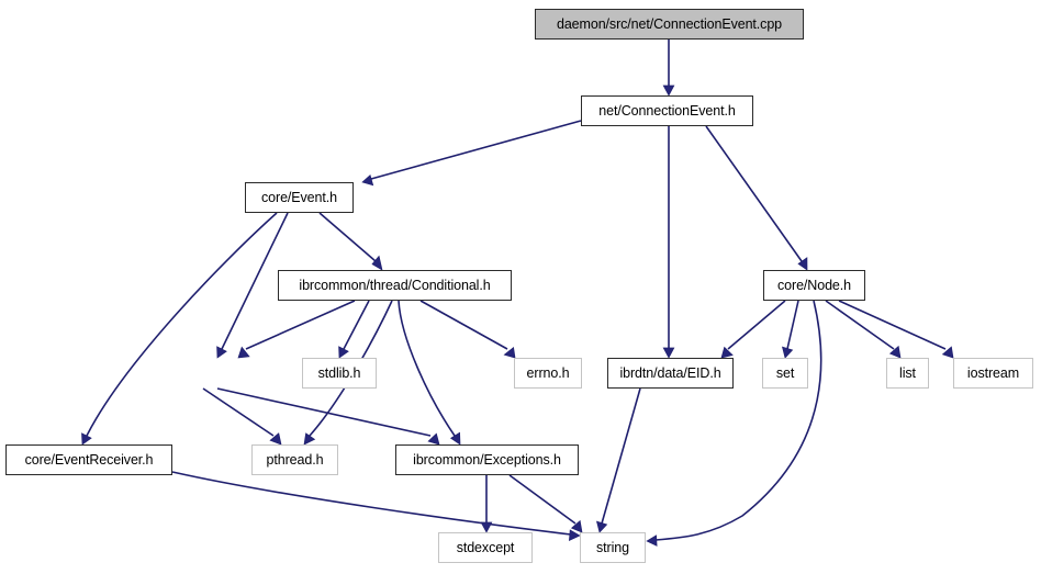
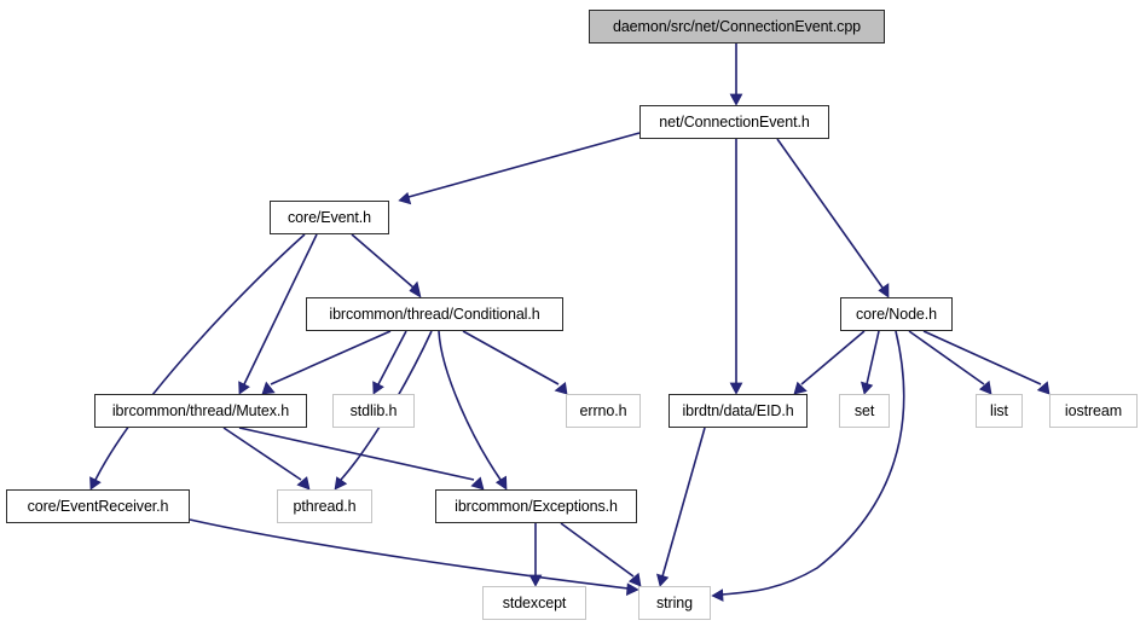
  daemon/src/net/ConnectionEvent.cpp
  net/ConnectionEvent.h
  core/Event.h
  ibrcommon/thread/Conditional.h
  core/Node.h
+ ibrcommon/thread/Mutex.h
  stdlib.h
  errno.h
  ibrdtn/data/EID.h
  set
  list
  iostream
  core/EventReceiver.h
  pthread.h
  ibrcommon/Exceptions.h
  stdexcept
  string
